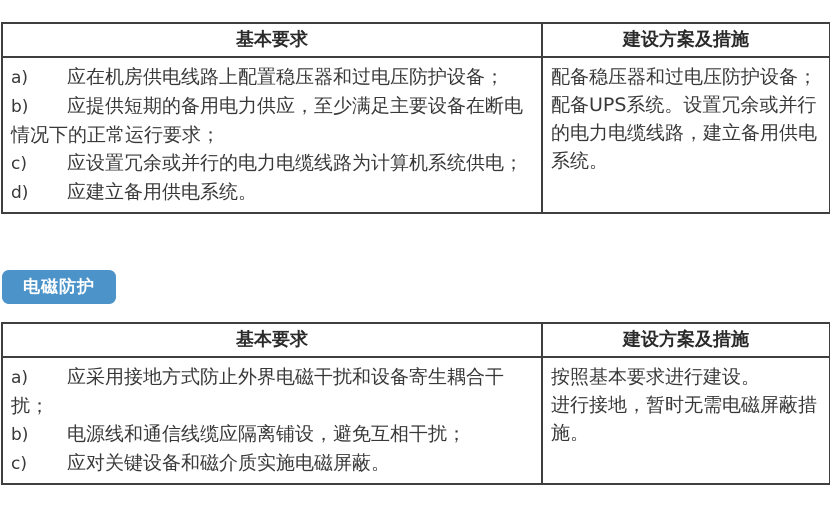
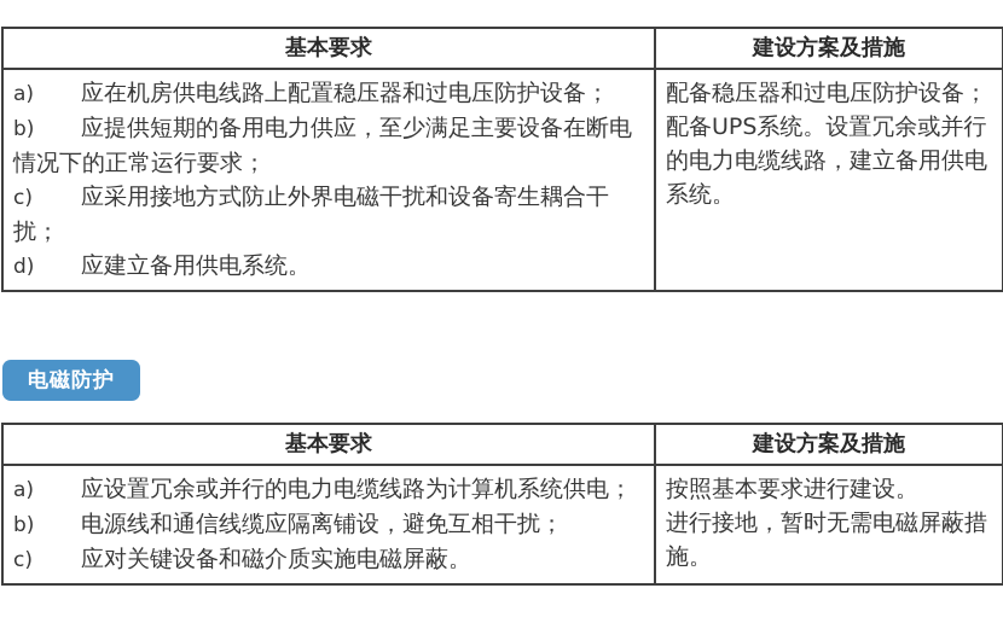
  基本要求	建设方案及措施
- a) 应在机房供电线路上配置稳压器和过电压防护设备； b) 应提供短期的备用电力供应，至少满足主要设备在断电情况下的正常运行要求； c) 应设置冗余或并行的电力电缆线路为计算机系统供电； d) 应建立备用供电系统。	配备稳压器和过电压防护设备； 配备UPS系统。设置冗余或并行的电力电缆线路，建立备用供电系统。
+ a) 应在机房供电线路上配置稳压器和过电压防护设备； b) 应提供短期的备用电力供应，至少满足主要设备在断电情况下的正常运行要求； c) 应采用接地方式防止外界电磁干扰和设备寄生耦合干扰； d) 应建立备用供电系统。	配备稳压器和过电压防护设备； 配备UPS系统。设置冗余或并行的电力电缆线路，建立备用供电系统。
  电磁防护
  基本要求	建设方案及措施
- a) 应采用接地方式防止外界电磁干扰和设备寄生耦合干扰； b) 电源线和通信线缆应隔离铺设，避免互相干扰； c) 应对关键设备和磁介质实施电磁屏蔽。	按照基本要求进行建设。 进行接地，暂时无需电磁屏蔽措施。
+ a) 应设置冗余或并行的电力电缆线路为计算机系统供电； b) 电源线和通信线缆应隔离铺设，避免互相干扰； c) 应对关键设备和磁介质实施电磁屏蔽。	按照基本要求进行建设。 进行接地，暂时无需电磁屏蔽措施。
